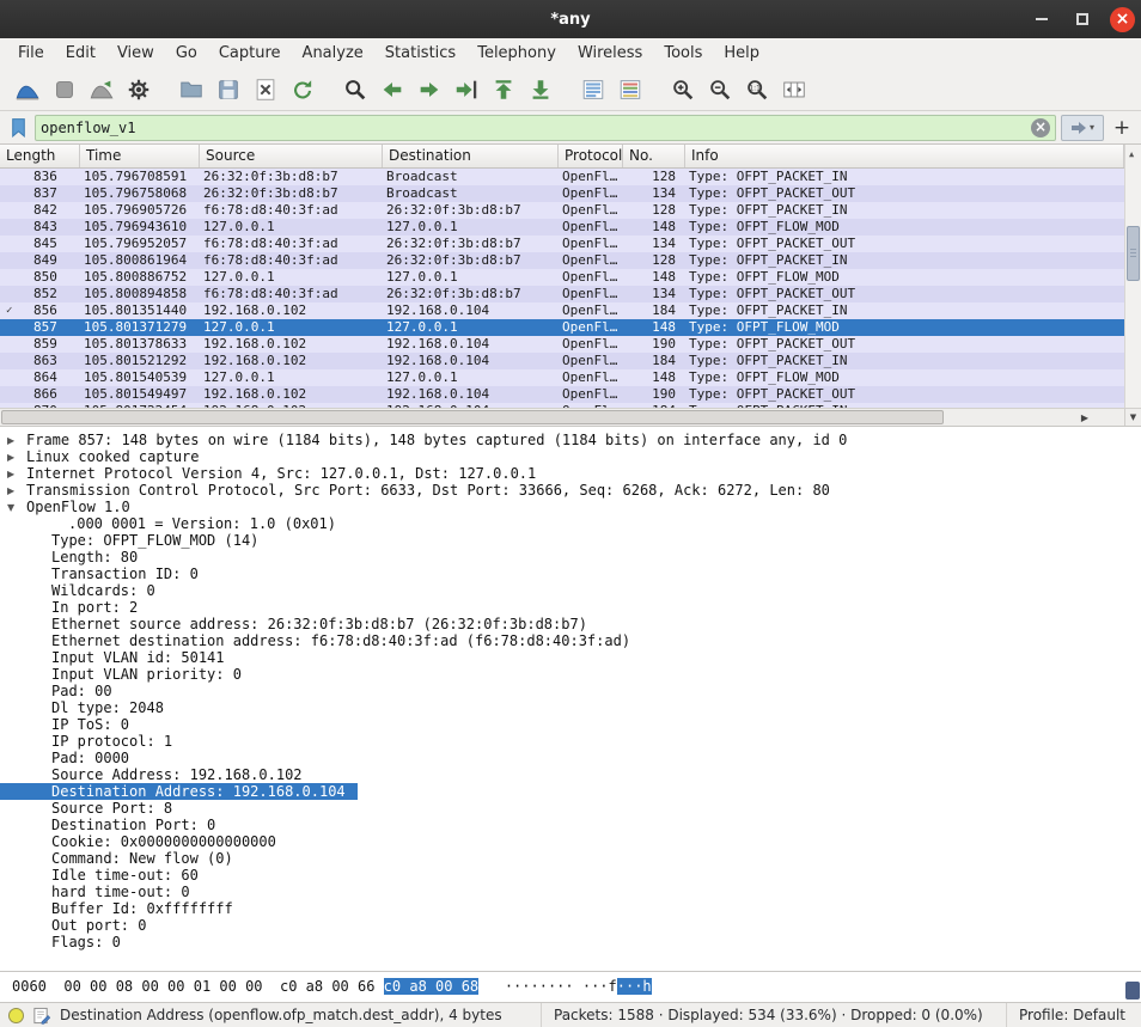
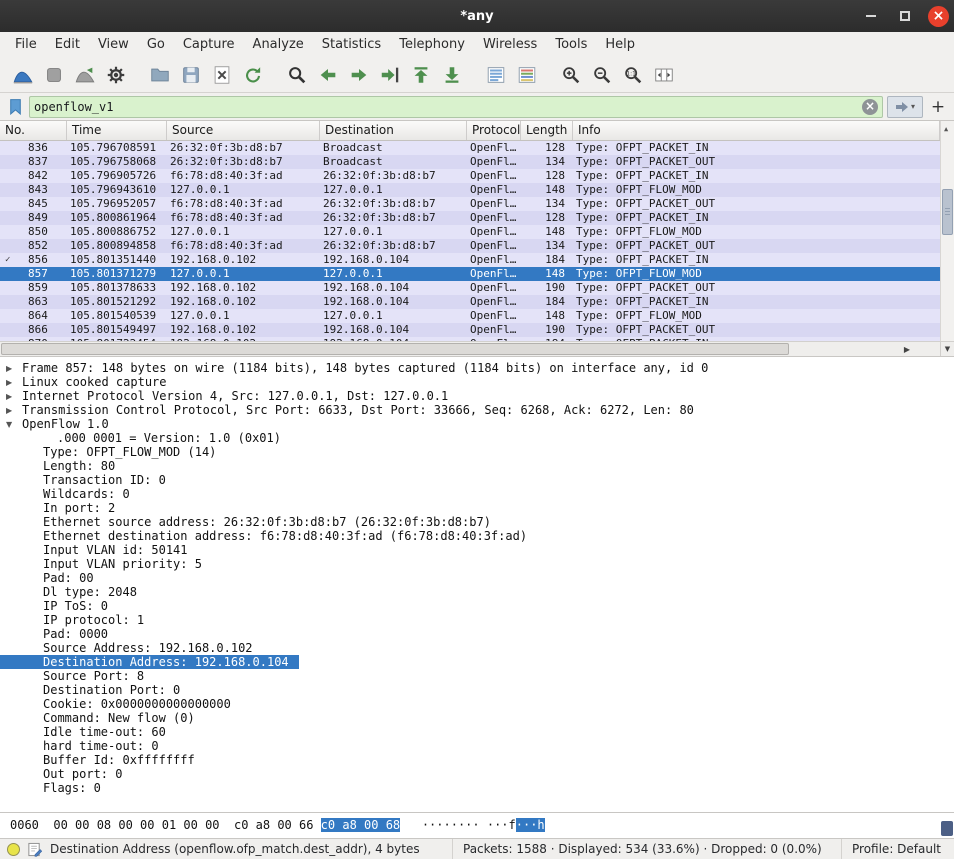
  *any
  ×
  File
  Edit
  View
  Go
  Capture
  Analyze
  Statistics
  Telephony
  Wireless
  Tools
  Help
  openflow_v1
  ×
  ▾
  +
- Length
+ No.
  Time
  Source
  Destination
  Protocol
- No.
+ Length
  Info
  836
  105.796708591
  26:32:0f:3b:d8:b7
  Broadcast
  OpenFl…
  128
  Type: OFPT_PACKET_IN
  837
  105.796758068
  26:32:0f:3b:d8:b7
  Broadcast
  OpenFl…
  134
  Type: OFPT_PACKET_OUT
  842
  105.796905726
  f6:78:d8:40:3f:ad
  26:32:0f:3b:d8:b7
  OpenFl…
  128
  Type: OFPT_PACKET_IN
  843
  105.796943610
  127.0.0.1
  127.0.0.1
  OpenFl…
  148
  Type: OFPT_FLOW_MOD
  845
  105.796952057
  f6:78:d8:40:3f:ad
  26:32:0f:3b:d8:b7
  OpenFl…
  134
  Type: OFPT_PACKET_OUT
  849
  105.800861964
  f6:78:d8:40:3f:ad
  26:32:0f:3b:d8:b7
  OpenFl…
  128
  Type: OFPT_PACKET_IN
  850
  105.800886752
  127.0.0.1
  127.0.0.1
  OpenFl…
  148
  Type: OFPT_FLOW_MOD
  852
  105.800894858
  f6:78:d8:40:3f:ad
  26:32:0f:3b:d8:b7
  OpenFl…
  134
  Type: OFPT_PACKET_OUT
  ✓
  856
  105.801351440
  192.168.0.102
  192.168.0.104
  OpenFl…
  184
  Type: OFPT_PACKET_IN
  857
  105.801371279
  127.0.0.1
  127.0.0.1
  OpenFl…
  148
  Type: OFPT_FLOW_MOD
  859
  105.801378633
  192.168.0.102
  192.168.0.104
  OpenFl…
  190
  Type: OFPT_PACKET_OUT
  863
  105.801521292
  192.168.0.102
  192.168.0.104
  OpenFl…
  184
  Type: OFPT_PACKET_IN
  864
  105.801540539
  127.0.0.1
  127.0.0.1
  OpenFl…
  148
  Type: OFPT_FLOW_MOD
  866
  105.801549497
  192.168.0.102
  192.168.0.104
  OpenFl…
  190
  Type: OFPT_PACKET_OUT
  ▲
  ▶
  ▼
  ▶
  Frame 857: 148 bytes on wire (1184 bits), 148 bytes captured (1184 bits) on interface any, id 0
  ▶
  Linux cooked capture
  ▶
  Internet Protocol Version 4, Src: 127.0.0.1, Dst: 127.0.0.1
  ▶
  Transmission Control Protocol, Src Port: 6633, Dst Port: 33666, Seq: 6268, Ack: 6272, Len: 80
  ▼
  OpenFlow 1.0
  .000 0001 = Version: 1.0 (0x01)
  Type: OFPT_FLOW_MOD (14)
  Length: 80
  Transaction ID: 0
  Wildcards: 0
  In port: 2
  Ethernet source address: 26:32:0f:3b:d8:b7 (26:32:0f:3b:d8:b7)
  Ethernet destination address: f6:78:d8:40:3f:ad (f6:78:d8:40:3f:ad)
  Input VLAN id: 50141
- Input VLAN priority: 0
+ Input VLAN priority: 5
  Pad: 00
  Dl type: 2048
  IP ToS: 0
  IP protocol: 1
  Pad: 0000
  Source Address: 192.168.0.102
  Destination Address: 192.168.0.104
  Source Port: 8
  Destination Port: 0
  Cookie: 0x0000000000000000
  Command: New flow (0)
  Idle time-out: 60
  hard time-out: 0
  Buffer Id: 0xffffffff
  Out port: 0
  Flags: 0
  0060 00 00 08 00 00 01 00 00 c0 a8 00 66 c0 a8 00 68 ········ ···f···h
  Destination Address (openflow.ofp_match.dest_addr), 4 bytes
  Packets: 1588 · Displayed: 534 (33.6%) · Dropped: 0 (0.0%)
  Profile: Default
